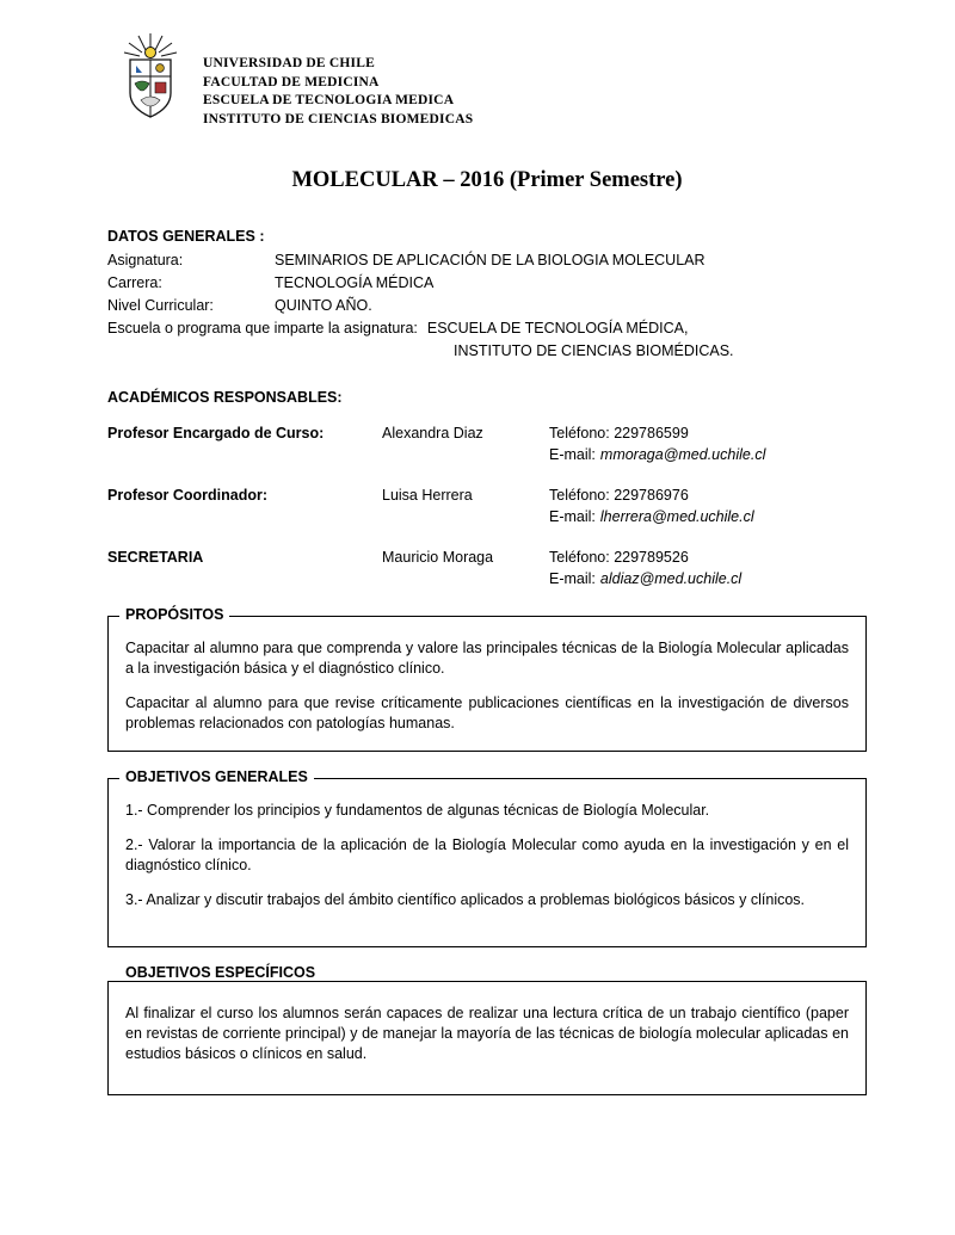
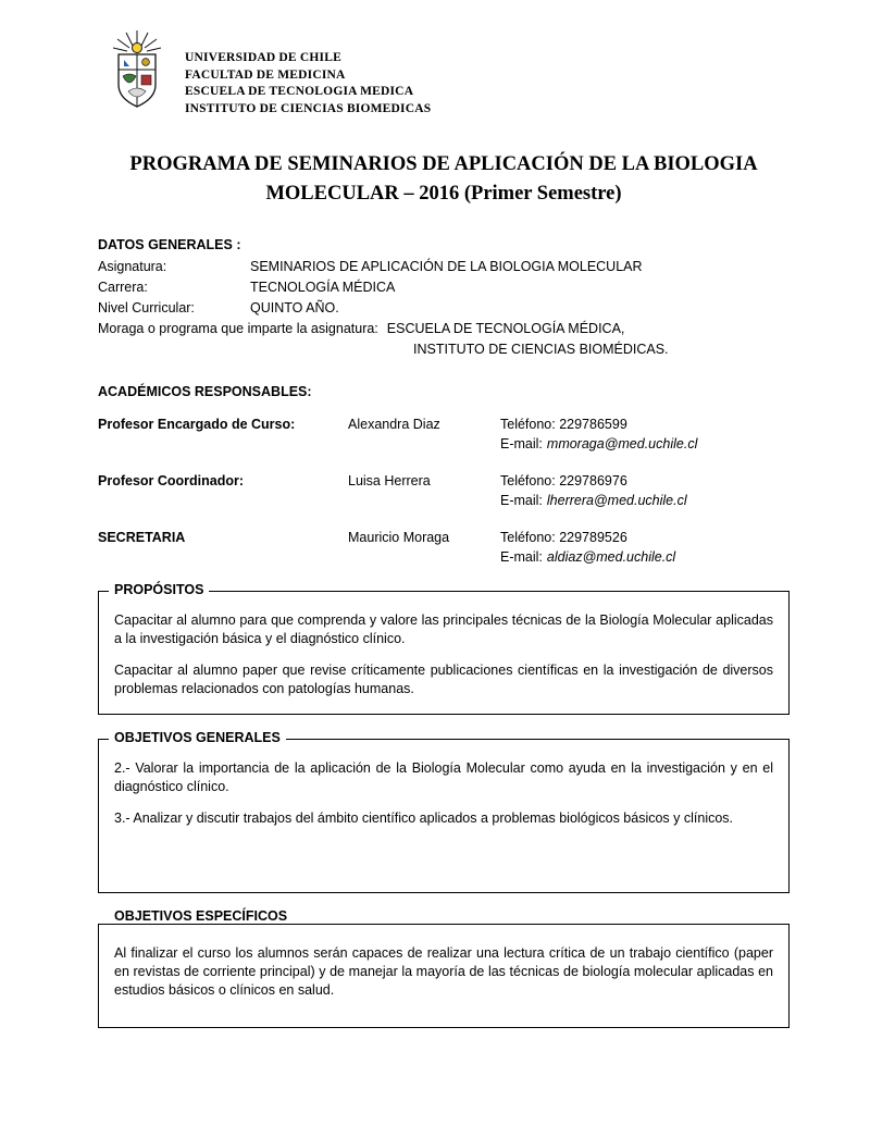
  UNIVERSIDAD DE CHILE
  FACULTAD DE MEDICINA
  ESCUELA DE TECNOLOGIA MEDICA
  INSTITUTO DE CIENCIAS BIOMEDICAS
+ PROGRAMA DE SEMINARIOS DE APLICACIÓN DE LA BIOLOGIA
  MOLECULAR – 2016 (Primer Semestre)
  DATOS GENERALES :
  Asignatura:
  SEMINARIOS DE APLICACIÓN DE LA BIOLOGIA MOLECULAR
  Carrera:
  TECNOLOGÍA MÉDICA
  Nivel Curricular:
  QUINTO AÑO.
- Escuela o programa que imparte la asignatura:
+ Moraga o programa que imparte la asignatura:
  ESCUELA DE TECNOLOGÍA MÉDICA,
  INSTITUTO DE CIENCIAS BIOMÉDICAS.
  ACADÉMICOS RESPONSABLES:
  Profesor Encargado de Curso:
  Alexandra Diaz
  Teléfono: 229786599
  E-mail: mmoraga@med.uchile.cl
  Profesor Coordinador:
  Luisa Herrera
  Teléfono: 229786976
  E-mail: lherrera@med.uchile.cl
  SECRETARIA
  Mauricio Moraga
  Teléfono: 229789526
  E-mail: aldiaz@med.uchile.cl
  PROPÓSITOS
  Capacitar al alumno para que comprenda y valore las principales técnicas de la Biología Molecular aplicadas a la investigación básica y el diagnóstico clínico.
- Capacitar al alumno para que revise críticamente publicaciones científicas en la investigación de diversos problemas relacionados con patologías humanas.
+ Capacitar al alumno paper que revise críticamente publicaciones científicas en la investigación de diversos problemas relacionados con patologías humanas.
  OBJETIVOS GENERALES
- 1.- Comprender los principios y fundamentos de algunas técnicas de Biología Molecular.
  2.- Valorar la importancia de la aplicación de la Biología Molecular como ayuda en la investigación y en el diagnóstico clínico.
  3.- Analizar y discutir trabajos del ámbito científico aplicados a problemas biológicos básicos y clínicos.
  OBJETIVOS ESPECÍFICOS
  Al finalizar el curso los alumnos serán capaces de realizar una lectura crítica de un trabajo científico (paper en revistas de corriente principal) y de manejar la mayoría de las técnicas de biología molecular aplicadas en estudios básicos o clínicos en salud.
